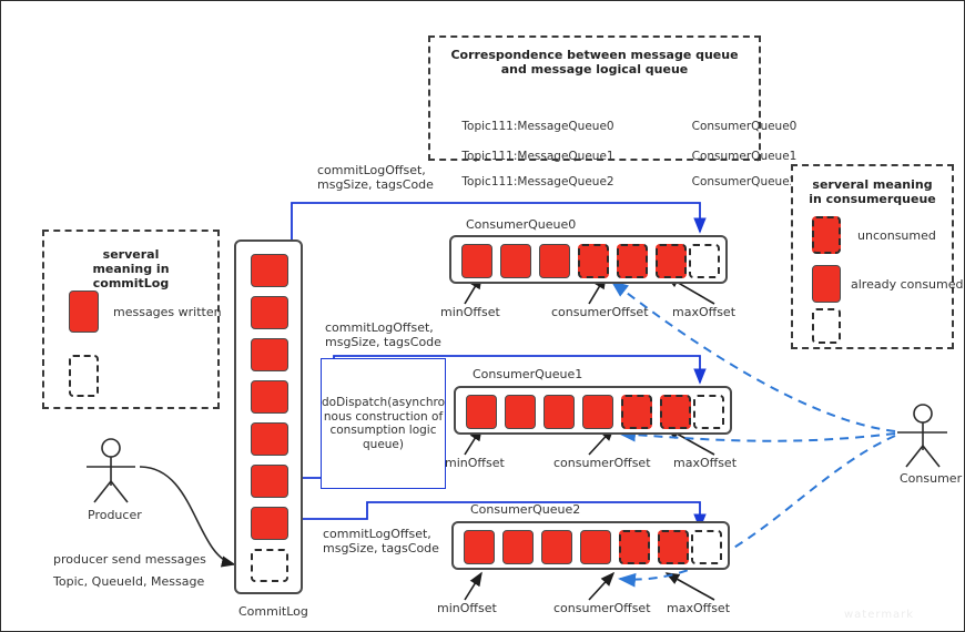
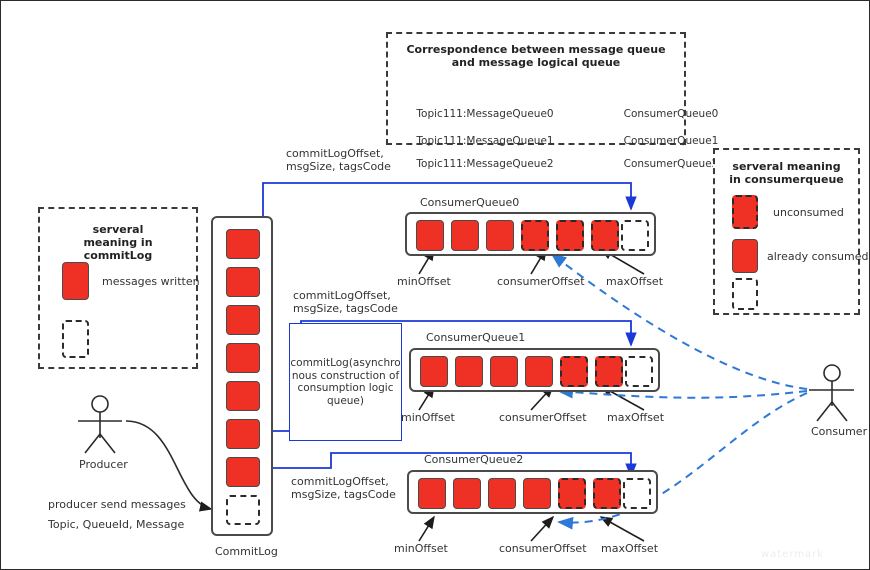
  Correspondence between message queue and message logical queue
  Topic111:MessageQueue0
  ConsumerQueue0
  Topic111:MessageQueue1
  ConsumerQueue1
  Topic111:MessageQueue2
  ConsumerQueue
  serveral meaning in commitLog
  messages written
  serveral meaning in consumerqueue
  unconsumed
  already consumed
  CommitLog
  Producer
  producer send messages
  Topic, QueueId, Message
  Consumer
  commitLogOffset,
  msgSize, tagsCode
  commitLogOffset,
  msgSize, tagsCode
  commitLogOffset,
  msgSize, tagsCode
- doDispatch(asynchro nous construction of consumption logic queue)
+ commitLog(asynchro nous construction of consumption logic queue)
  ConsumerQueue0
  minOffset
  consumerOffset
  maxOffset
  ConsumerQueue1
  minOffset
  consumerOffset
  maxOffset
  ConsumerQueue2
  minOffset
  consumerOffset
  maxOffset
